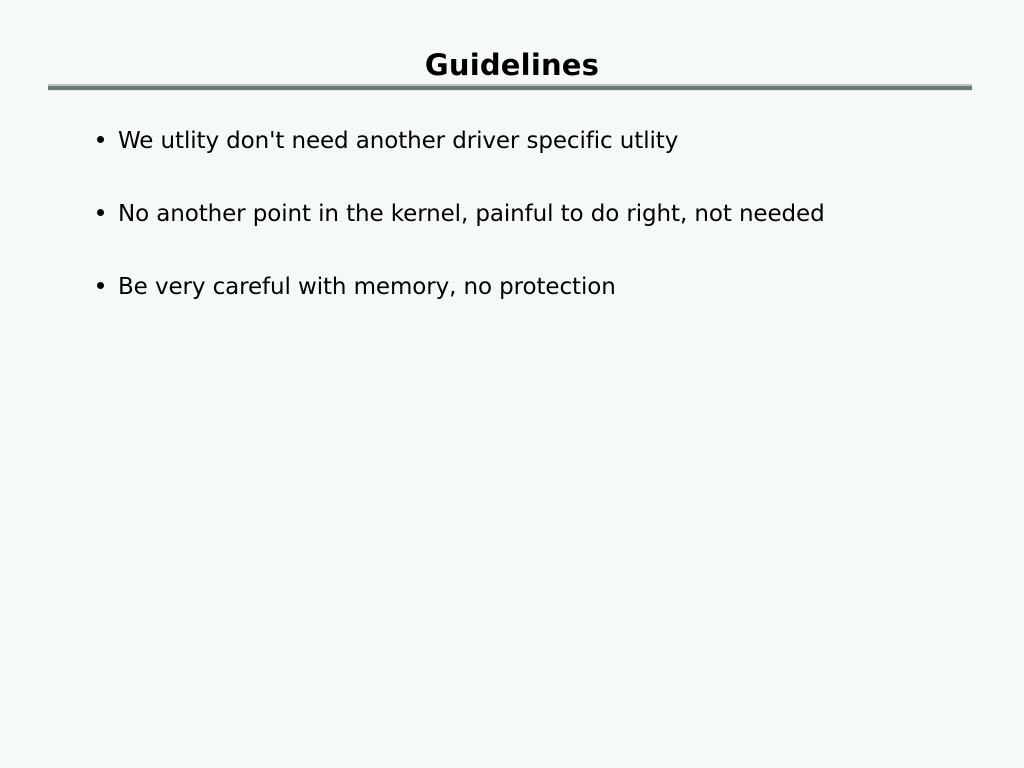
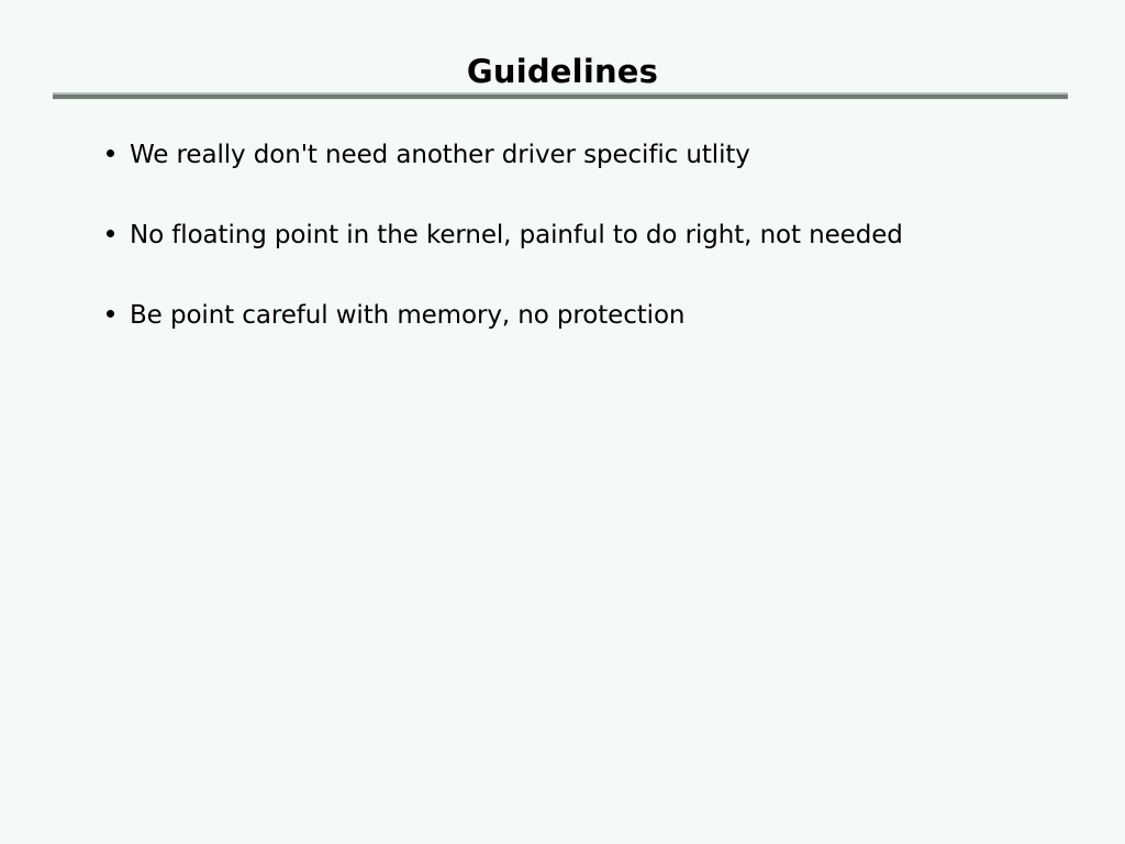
  Guidelines
- We utlity don't need another driver specific utlity
+ We really don't need another driver specific utlity
- No another point in the kernel, painful to do right, not needed
+ No floating point in the kernel, painful to do right, not needed
- Be very careful with memory, no protection
+ Be point careful with memory, no protection
